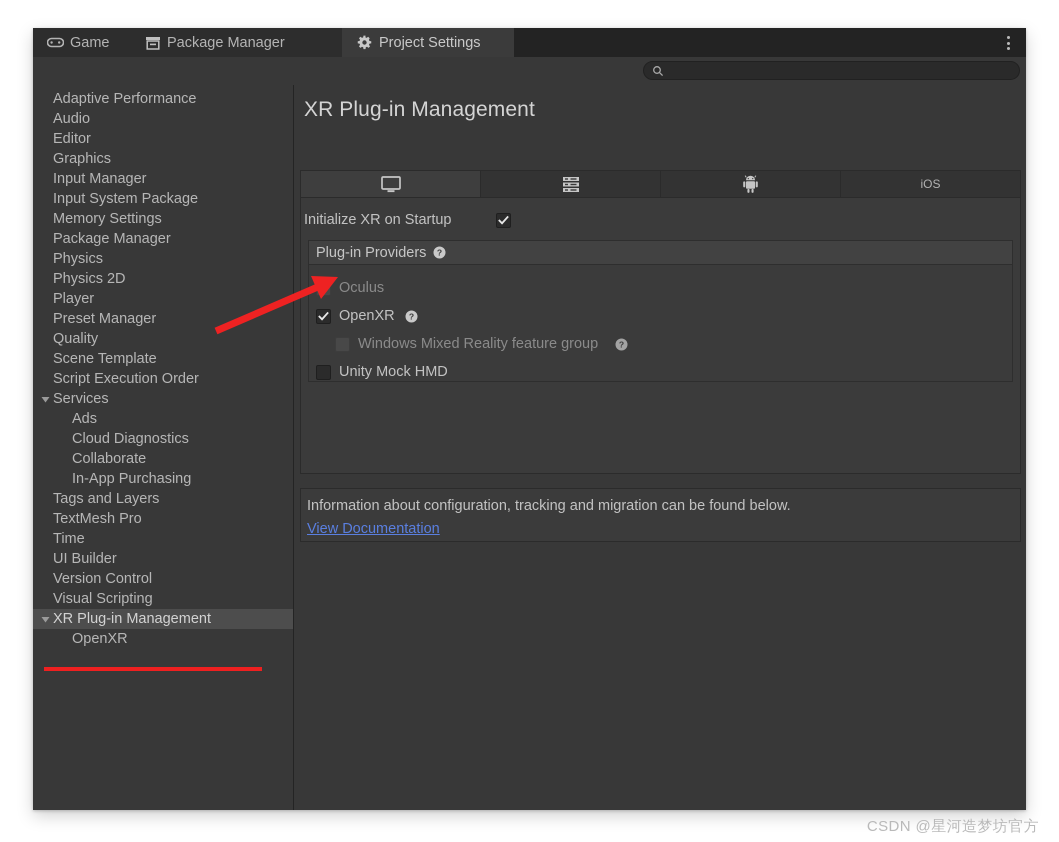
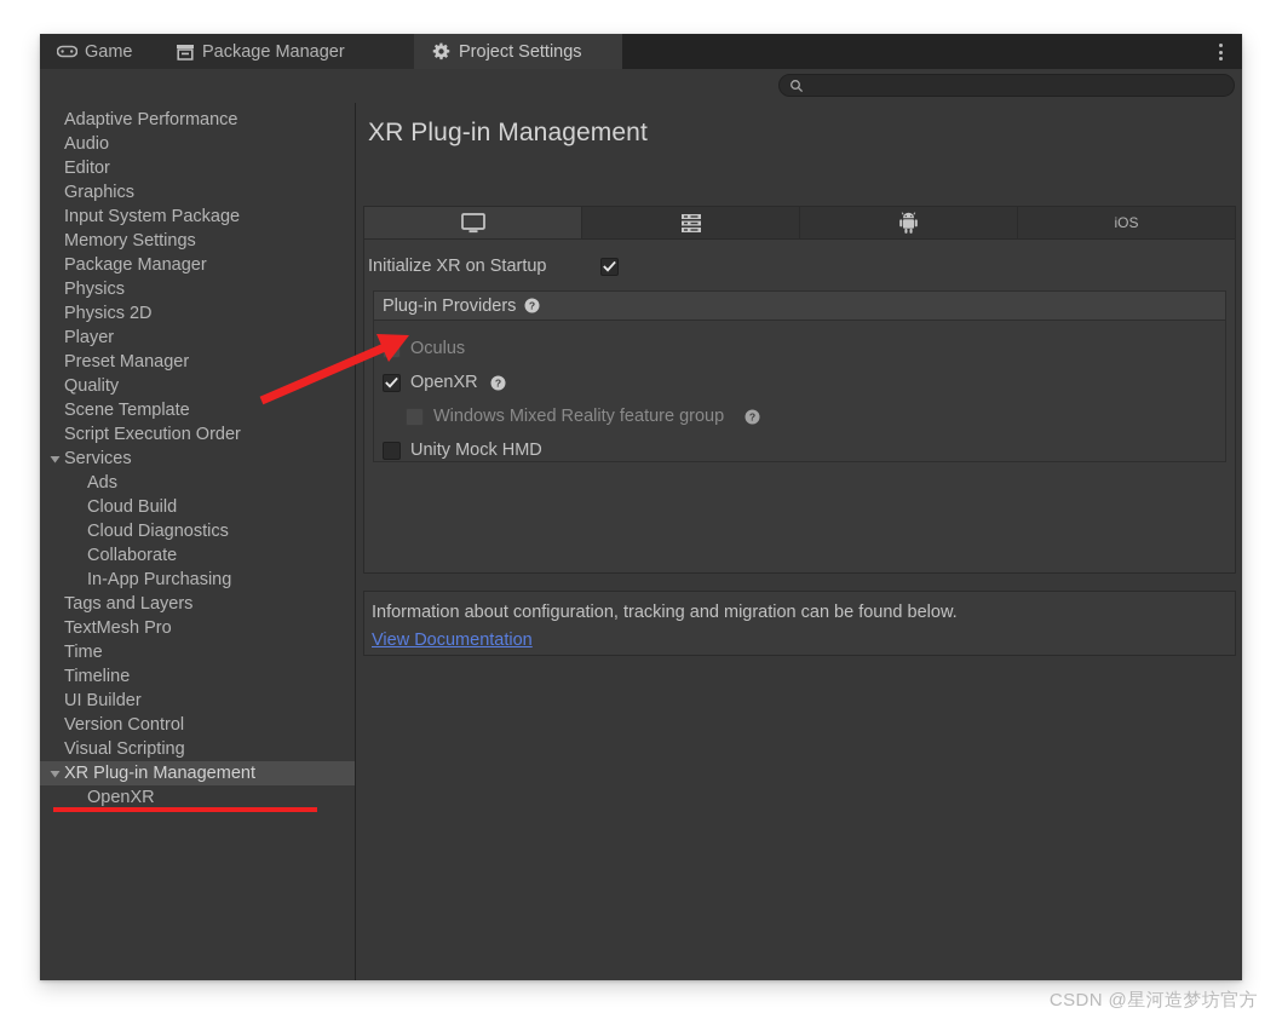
  Game
  Package Manager
  Project Settings
  Adaptive Performance
  Audio
  Editor
  Graphics
- Input Manager
  Input System Package
  Memory Settings
  Package Manager
  Physics
  Physics 2D
  Player
  Preset Manager
  Quality
  Scene Template
  Script Execution Order
  Services
  Ads
+ Cloud Build
  Cloud Diagnostics
  Collaborate
  In-App Purchasing
  Tags and Layers
  TextMesh Pro
  Time
+ Timeline
  UI Builder
  Version Control
  Visual Scripting
  XR Plug-in Management
  OpenXR
  XR Plug-in Management
  iOS
  Initialize XR on Startup
  Plug-in Providers
  ?
  Oculus
  OpenXR
  ?
  Windows Mixed Reality feature group
  ?
  Unity Mock HMD
  Information about configuration, tracking and migration can be found below.
  View Documentation
  CSDN @星河造梦坊官方
